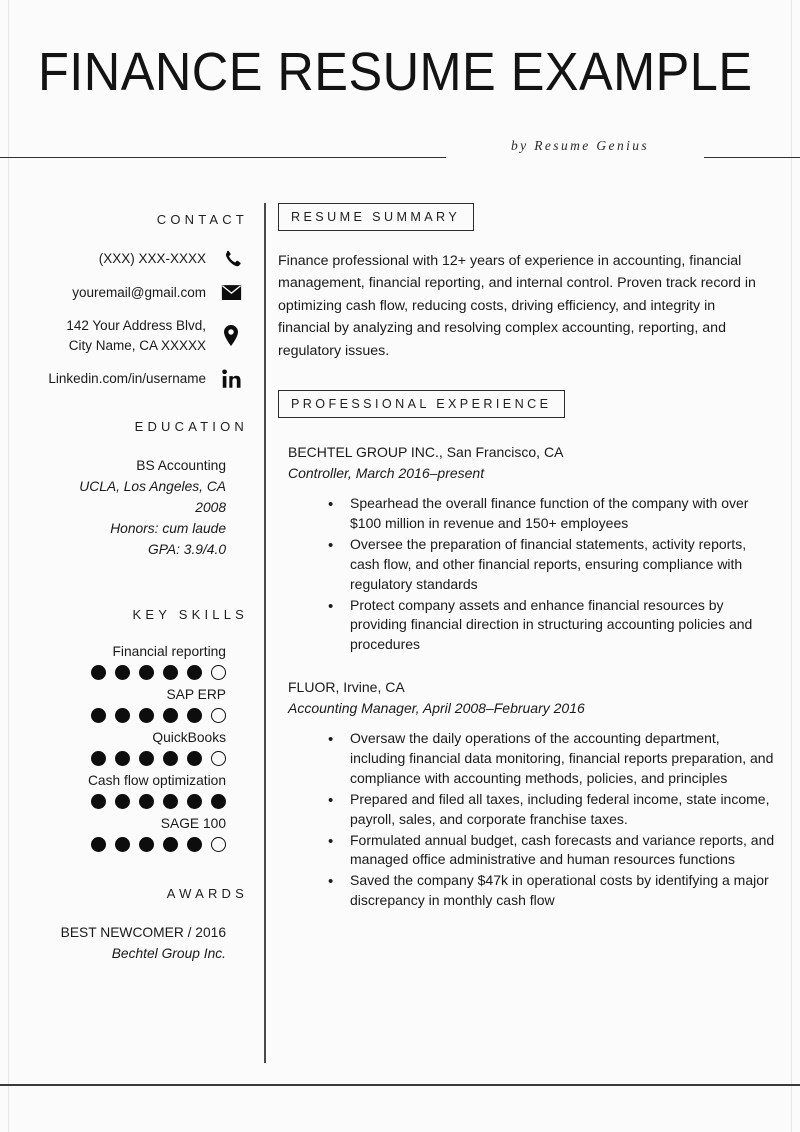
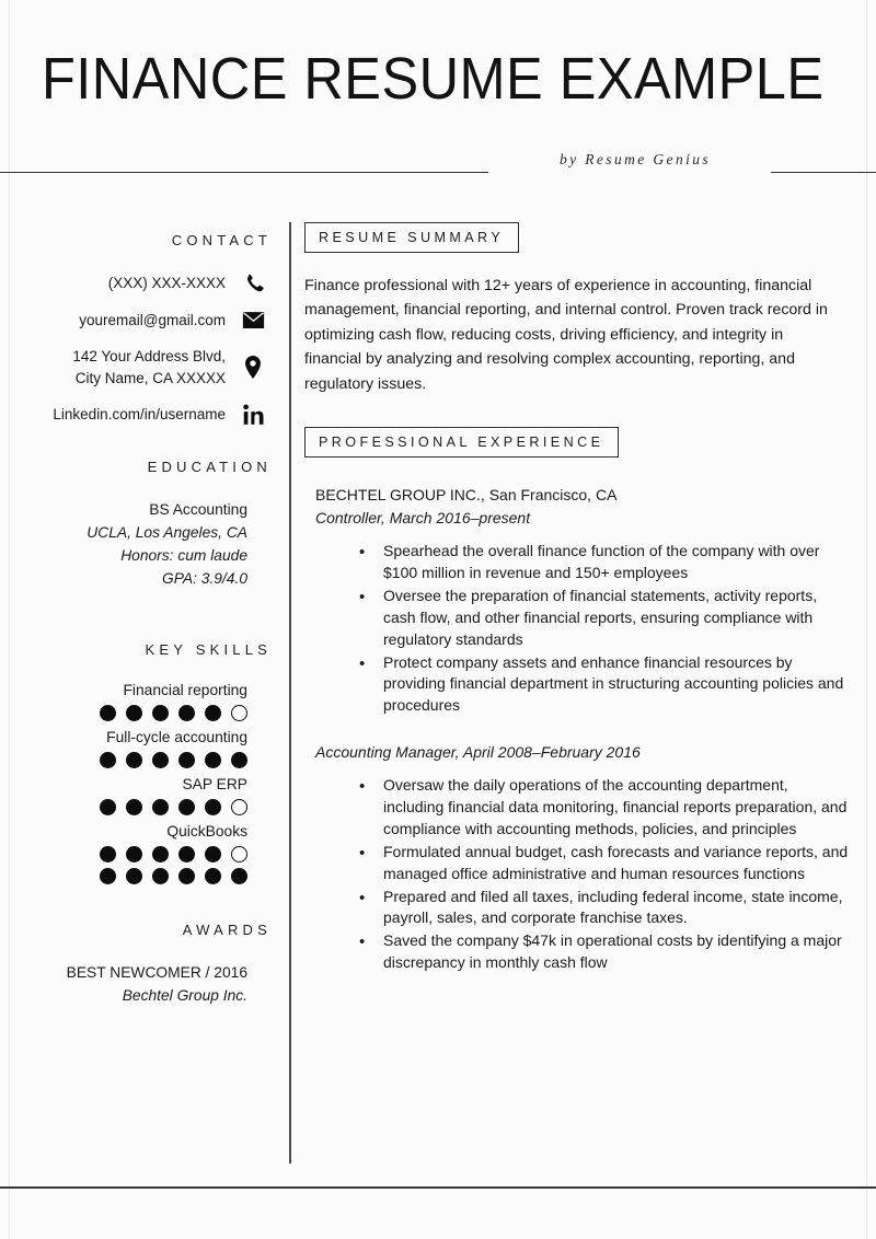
  FINANCE RESUME EXAMPLE
  by Resume Genius
  CONTACT
  (XXX) XXX-XXXX
  youremail@gmail.com
  142 Your Address Blvd,
  City Name, CA XXXXX
  Linkedin.com/in/username
  EDUCATION
  BS Accounting
  UCLA, Los Angeles, CA
- 2008
  Honors: cum laude
  GPA: 3.9/4.0
  KEY SKILLS
  Financial reporting
+ Full-cycle accounting
  SAP ERP
  QuickBooks
- Cash flow optimization
- SAGE 100
  AWARDS
  BEST NEWCOMER / 2016
  Bechtel Group Inc.
  RESUME SUMMARY
  Finance professional with 12+ years of experience in accounting, financial management, financial reporting, and internal control. Proven track record in optimizing cash flow, reducing costs, driving efficiency, and integrity in financial by analyzing and resolving complex accounting, reporting, and regulatory issues.
  PROFESSIONAL EXPERIENCE
  BECHTEL GROUP INC., San Francisco, CA
  Controller, March 2016–present
  •
  Spearhead the overall finance function of the company with over $100 million in revenue and 150+ employees
  •
  Oversee the preparation of financial statements, activity reports, cash flow, and other financial reports, ensuring compliance with regulatory standards
  •
- Protect company assets and enhance financial resources by providing financial direction in structuring accounting policies and procedures
+ Protect company assets and enhance financial resources by providing financial department in structuring accounting policies and procedures
- FLUOR, Irvine, CA
  Accounting Manager, April 2008–February 2016
  •
  Oversaw the daily operations of the accounting department, including financial data monitoring, financial reports preparation, and compliance with accounting methods, policies, and principles
  •
- Prepared and filed all taxes, including federal income, state income, payroll, sales, and corporate franchise taxes.
+ Formulated annual budget, cash forecasts and variance reports, and managed office administrative and human resources functions
  •
- Formulated annual budget, cash forecasts and variance reports, and managed office administrative and human resources functions
+ Prepared and filed all taxes, including federal income, state income, payroll, sales, and corporate franchise taxes.
  •
  Saved the company $47k in operational costs by identifying a major discrepancy in monthly cash flow
